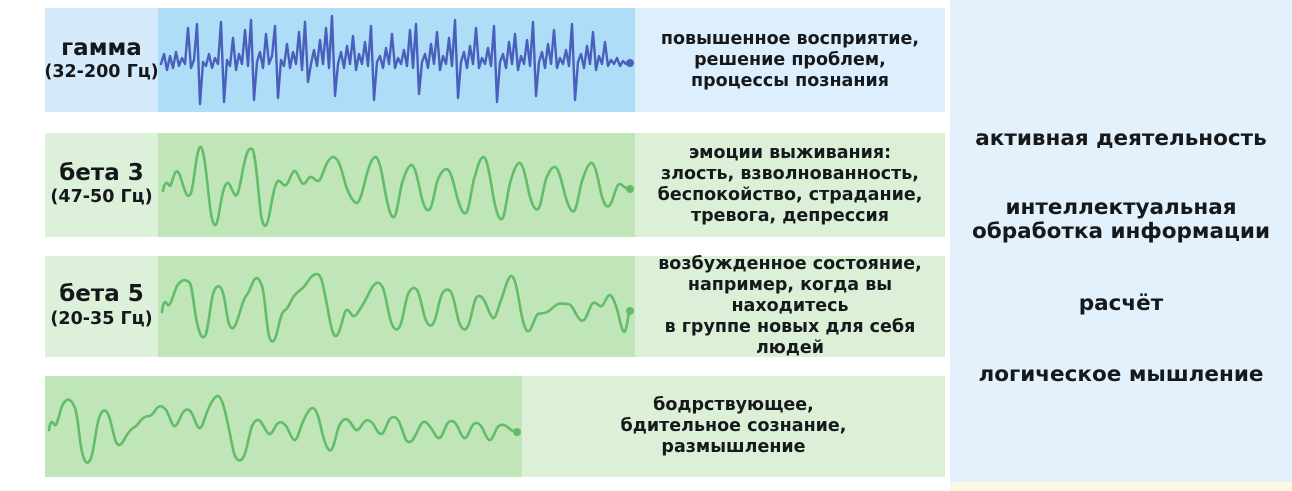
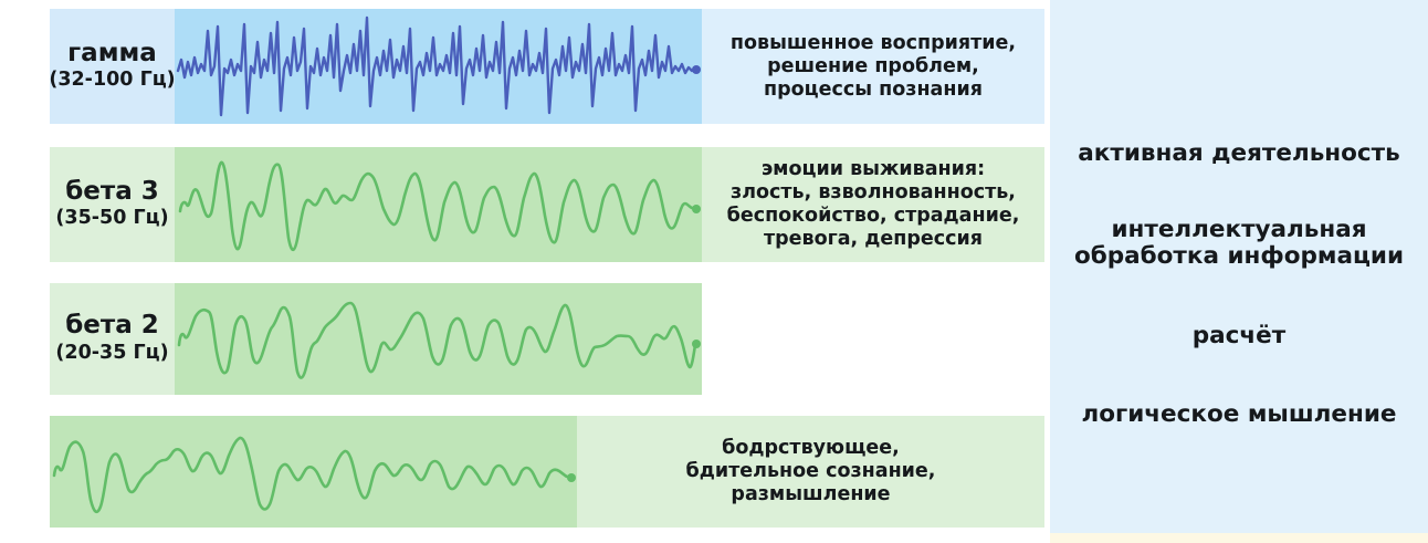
  гамма
- (32-200 Гц)
+ (32-100 Гц)
  повышенное восприятие,
  решение проблем,
  процессы познания
  бета 3
- (47-50 Гц)
+ (35-50 Гц)
  эмоции выживания:
  злость, взволнованность,
  беспокойство, страдание,
  тревога, депрессия
- бета 5
+ бета 2
  (20-35 Гц)
- возбужденное состояние,
- например, когда вы находитесь
- в группе новых для себя людей
  бодрствующее,
  бдительное сознание,
  размышление
  активная деятельность
  интеллектуальная
  обработка информации
  расчёт
  логическое мышление
